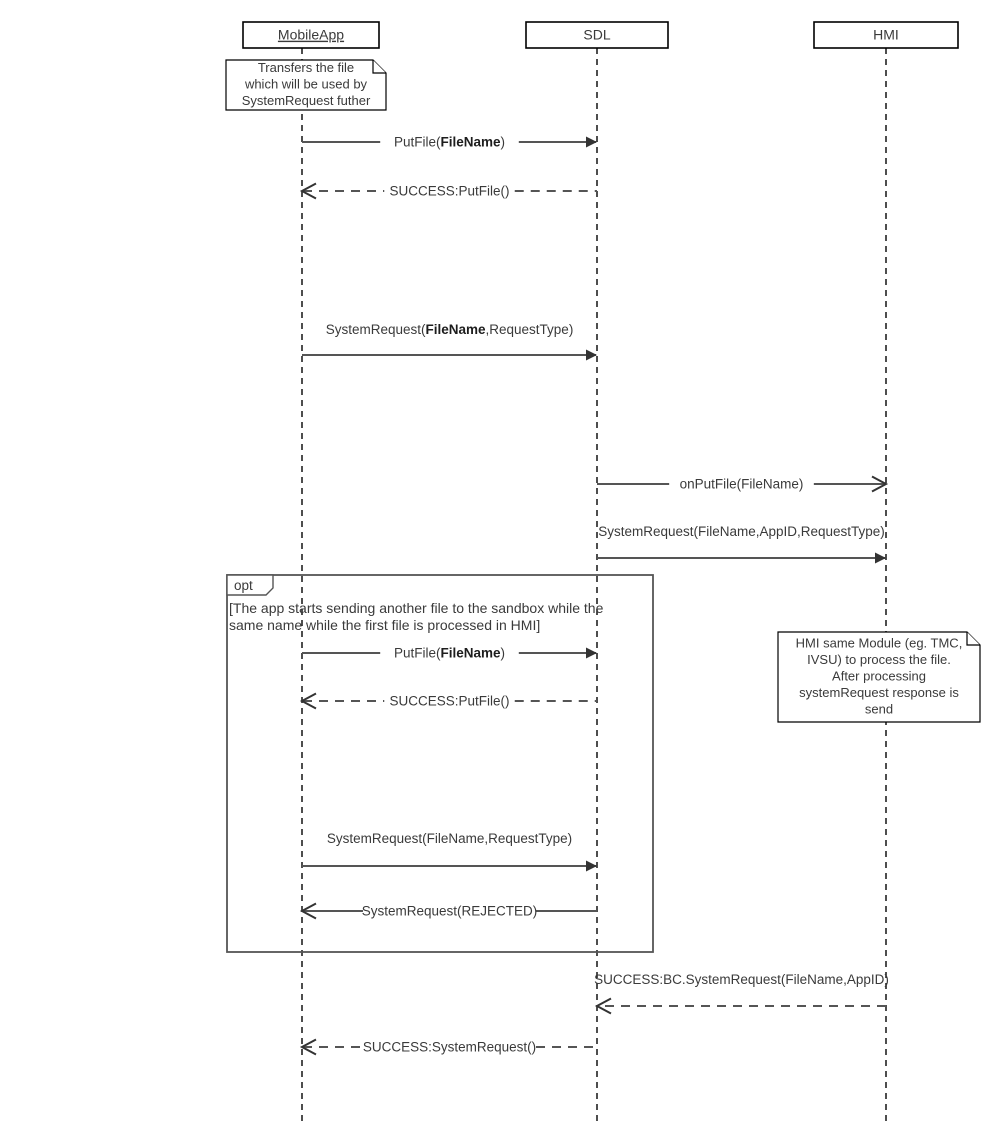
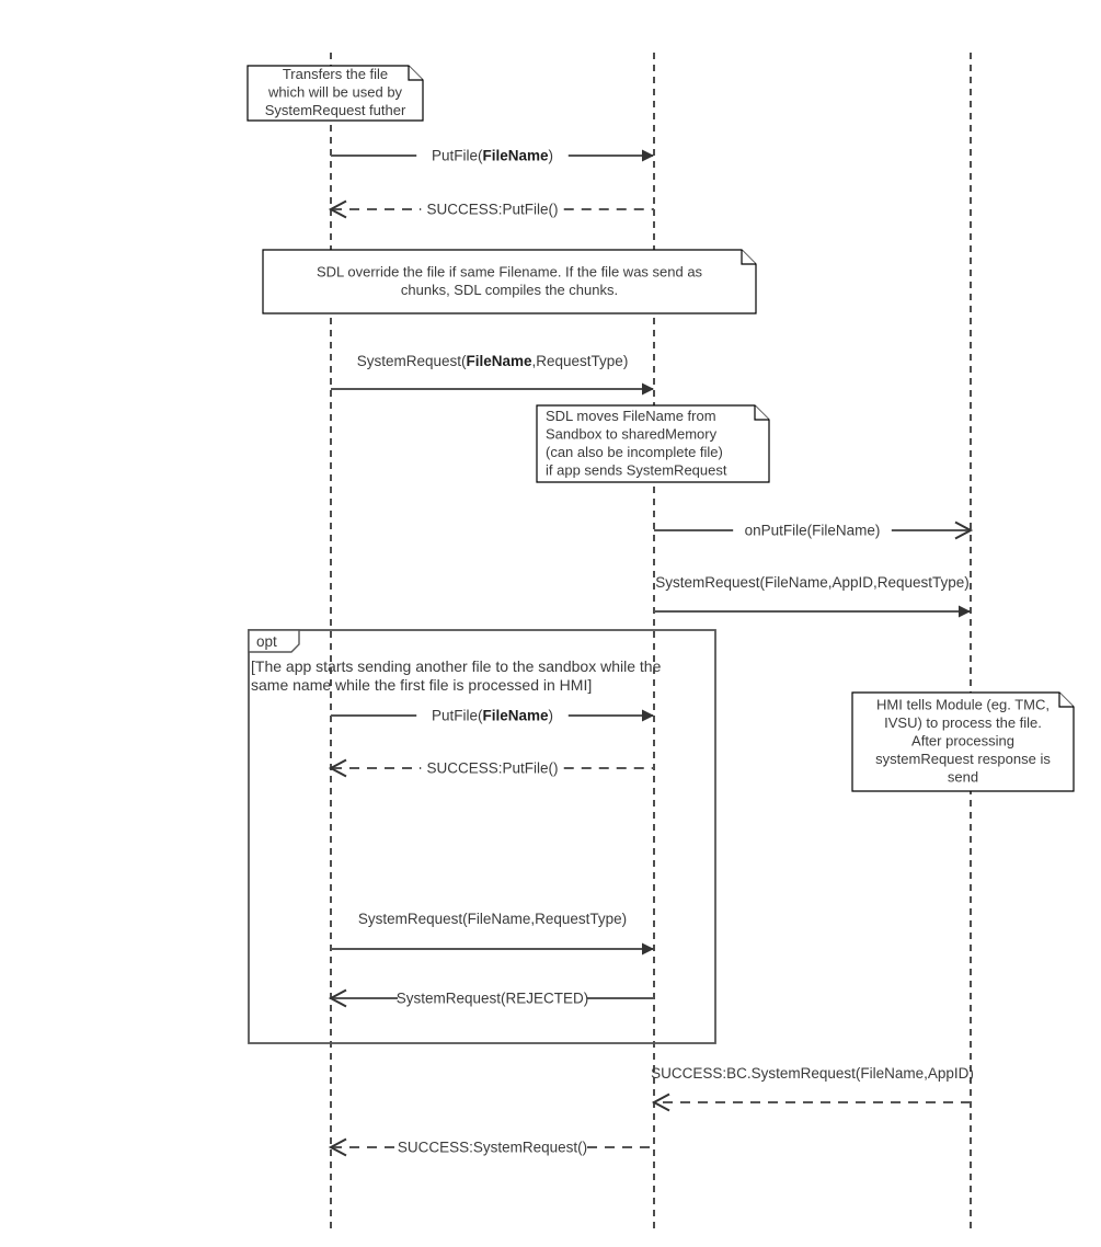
  opt
  [The app starts sending another file to the sandbox while the
  same name while the first file is processed in HMI]
  PutFile(FileName)
  SUCCESS:PutFile()
  SystemRequest(FileName,RequestType)
  onPutFile(FileName)
  SystemRequest(FileName,AppID,RequestType)
  PutFile(FileName)
  SUCCESS:PutFile()
  SystemRequest(FileName,RequestType)
  SystemRequest(REJECTED)
  SUCCESS:BC.SystemRequest(FileName,AppID)
  SUCCESS:SystemRequest()
  Transfers the file
  which will be used by
  SystemRequest futher
+ SDL override the file if same Filename. If the file was send as
+ chunks, SDL compiles the chunks.
+ SDL moves FileName from
+ Sandbox to sharedMemory
+ (can also be incomplete file)
+ if app sends SystemRequest
- HMI same Module (eg. TMC,
+ HMI tells Module (eg. TMC,
  IVSU) to process the file.
  After processing
  systemRequest response is
  send
- MobileApp
- SDL
- HMI
